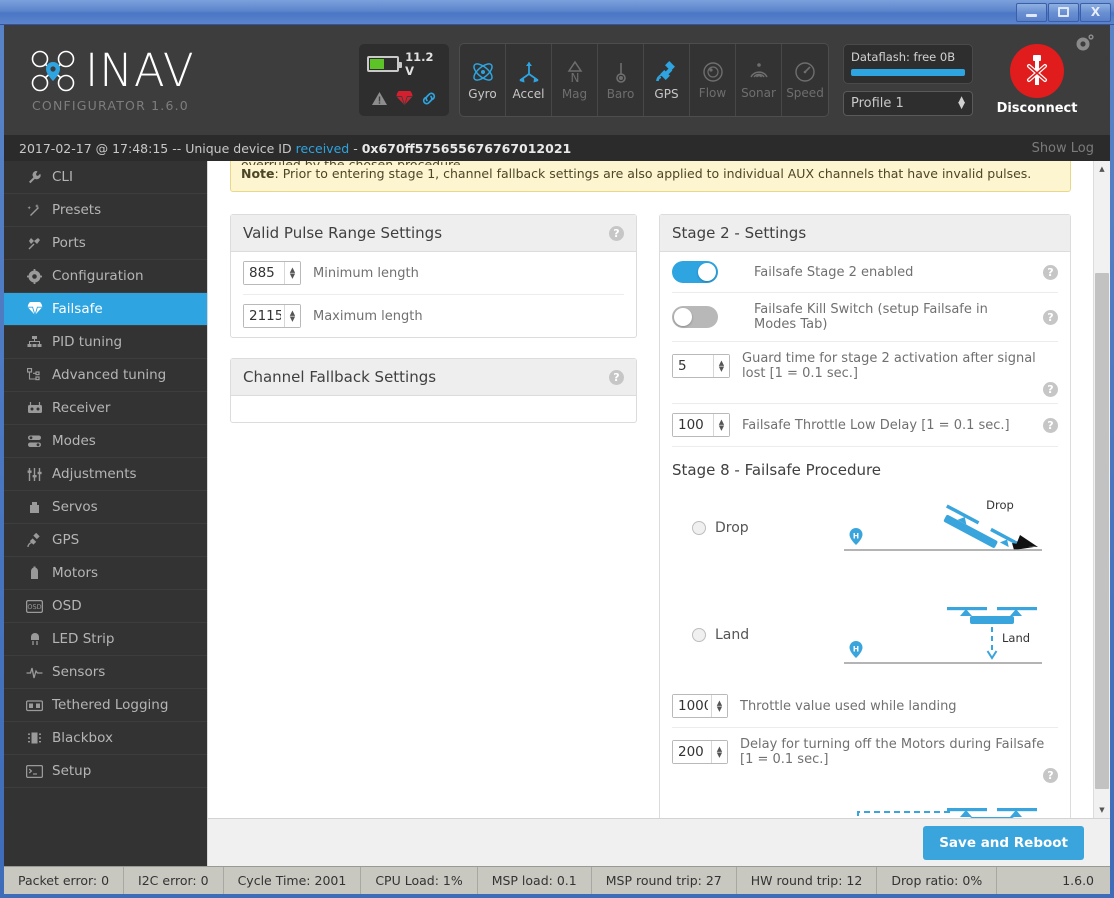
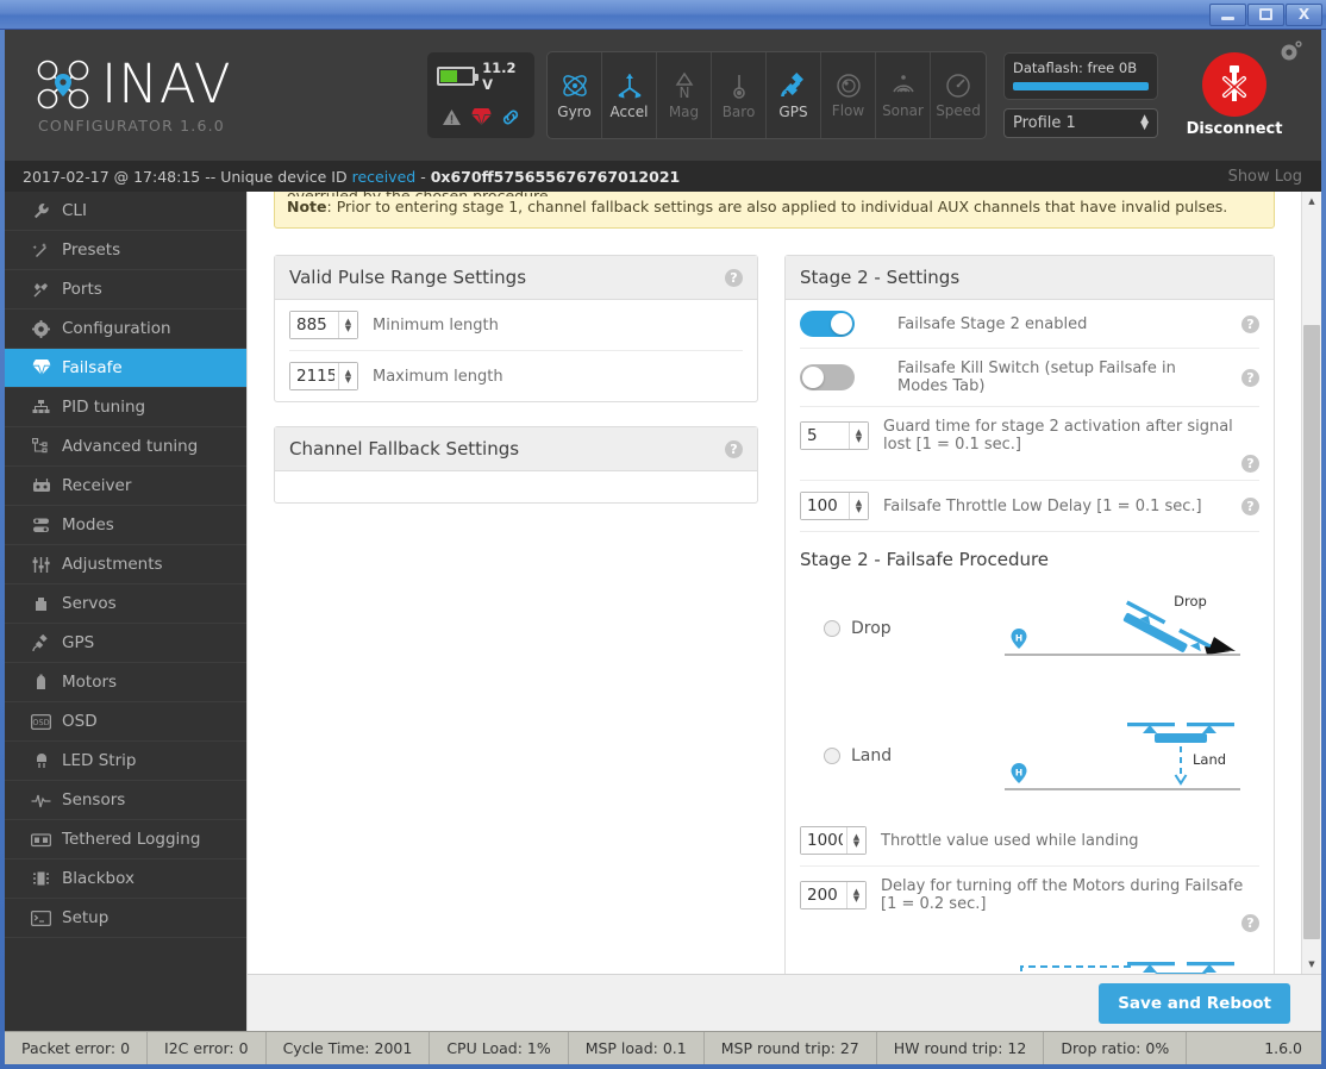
  X
  INAV
  CONFIGURATOR 1.6.0
  11.2 V
  Gyro
  Accel
  N
  Mag
  Baro
  GPS
  Flow
  Sonar
  Speed
  Dataflash: free 0B
  Profile 1
  ▲
  ▼
  Disconnect
  2017-02-17 @ 17:48:15 -- Unique device ID received - 0x670ff575655676767012021
  Show Log
  CLI
  Presets
  Ports
  Configuration
  Failsafe
  PID tuning
  Advanced tuning
  Receiver
  Modes
  Adjustments
  Servos
  GPS
  Motors
  OSD
  OSD
  LED Strip
  Sensors
  Tethered Logging
  Blackbox
  Setup
  overruled by the chosen procedure.
  Note: Prior to entering stage 1, channel fallback settings are also applied to individual AUX channels that have invalid pulses.
  Valid Pulse Range Settings
  ?
  885
  ▲
  ▼
  Minimum length
  2115
  ▲
  ▼
  Maximum length
  Channel Fallback Settings
  ?
  Stage 2 - Settings
  Failsafe Stage 2 enabled
  ?
  Failsafe Kill Switch (setup Failsafe in Modes Tab)
  ?
  5
  ▲
  ▼
  Guard time for stage 2 activation after signal lost [1 = 0.1 sec.]
  ?
  100
  ▲
  ▼
  Failsafe Throttle Low Delay [1 = 0.1 sec.]
  ?
- Stage 8 - Failsafe Procedure
+ Stage 2 - Failsafe Procedure
  Drop
  Drop
  H
  Land
  Land
  H
  100
  ▲
  ▼
  Throttle value used while landing
  200
  ▲
  ▼
- Delay for turning off the Motors during Failsafe [1 = 0.1 sec.]
+ Delay for turning off the Motors during Failsafe [1 = 0.2 sec.]
  ?
  ▲
  ▼
  Save and Reboot
  Packet error: 0
  I2C error: 0
  Cycle Time: 2001
  CPU Load: 1%
  MSP load: 0.1
  MSP round trip: 27
  HW round trip: 12
  Drop ratio: 0%
  1.6.0
